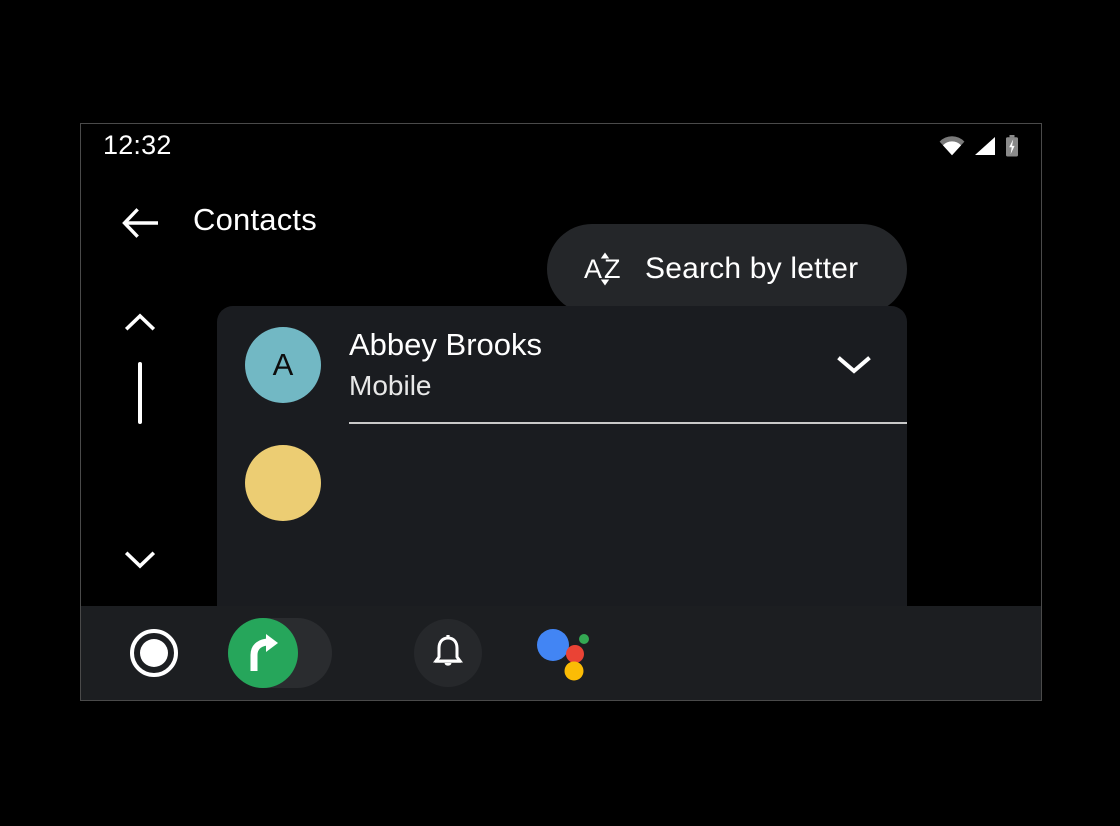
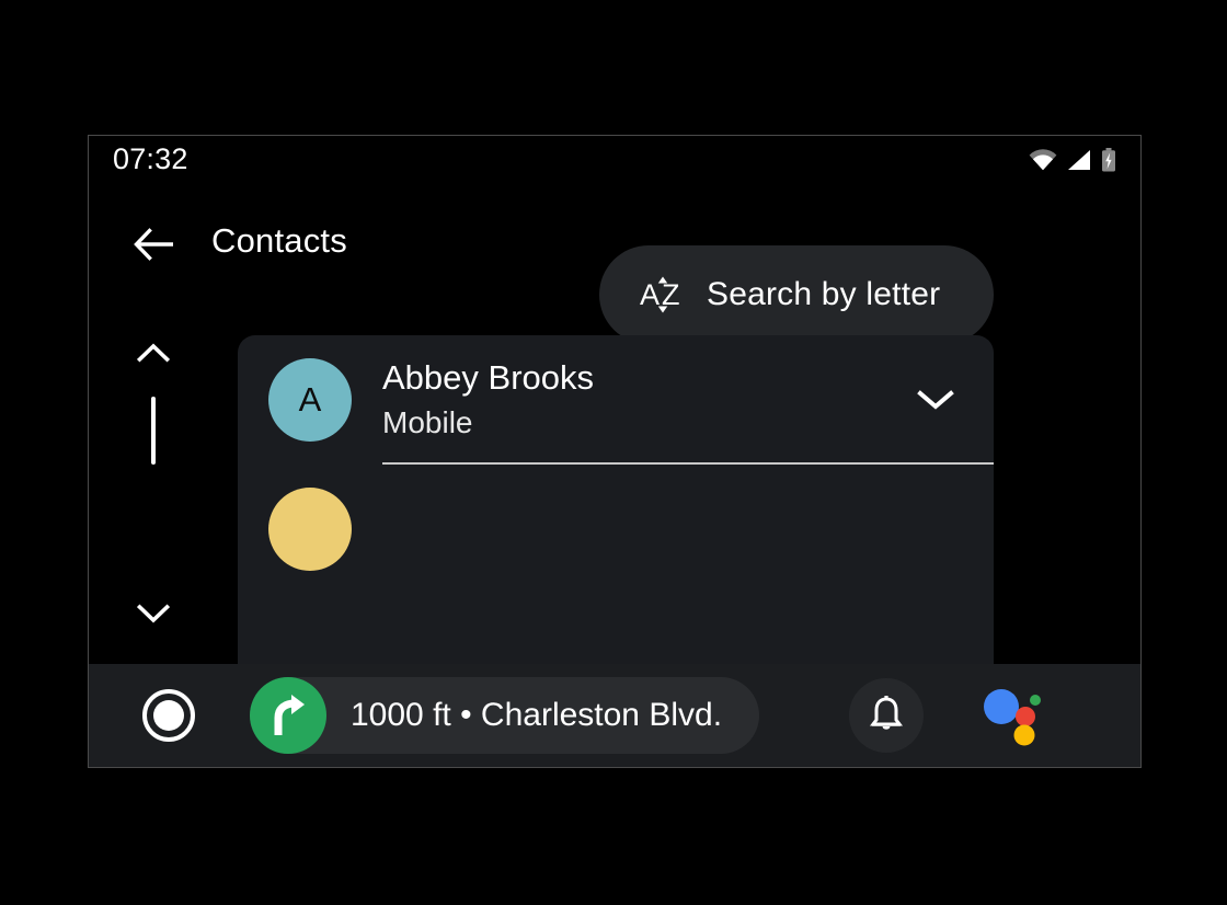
- 12:32
+ 07:32
  Contacts
  A
  Z
  Search by letter
  A
  Abbey Brooks
  Mobile
+ 1000 ft • Charleston Blvd.
